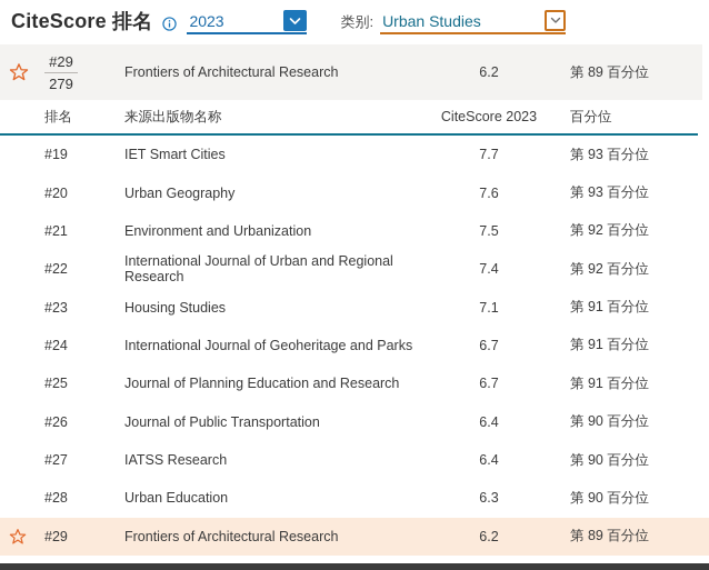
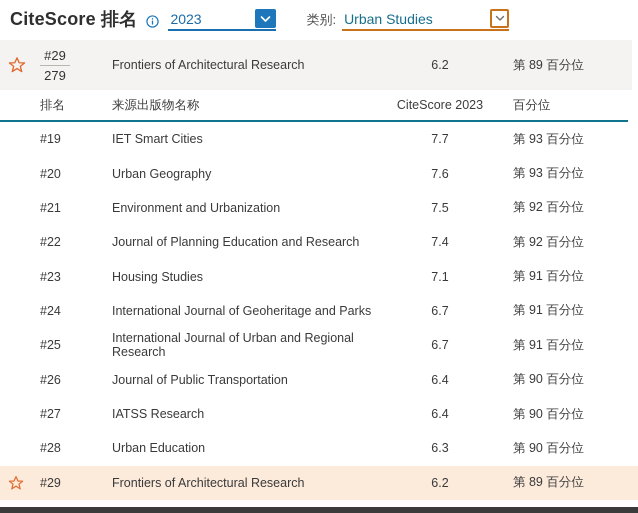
  CiteScore 排名
  2023
  类别:
  Urban Studies
  #29 279
  Frontiers of Architectural Research
  6.2
  第 89 百分位
  排名
  来源出版物名称
  CiteScore 2023
  百分位
  #19
  IET Smart Cities
  7.7
  第 93 百分位
  #20
  Urban Geography
  7.6
  第 93 百分位
  #21
  Environment and Urbanization
  7.5
  第 92 百分位
  #22
- International Journal of Urban and Regional Research
+ Journal of Planning Education and Research
  7.4
  第 92 百分位
  #23
  Housing Studies
  7.1
  第 91 百分位
  #24
  International Journal of Geoheritage and Parks
  6.7
  第 91 百分位
  #25
- Journal of Planning Education and Research
+ International Journal of Urban and Regional Research
  6.7
  第 91 百分位
  #26
  Journal of Public Transportation
  6.4
  第 90 百分位
  #27
  IATSS Research
  6.4
  第 90 百分位
  #28
  Urban Education
  6.3
  第 90 百分位
  #29
  Frontiers of Architectural Research
  6.2
  第 89 百分位
